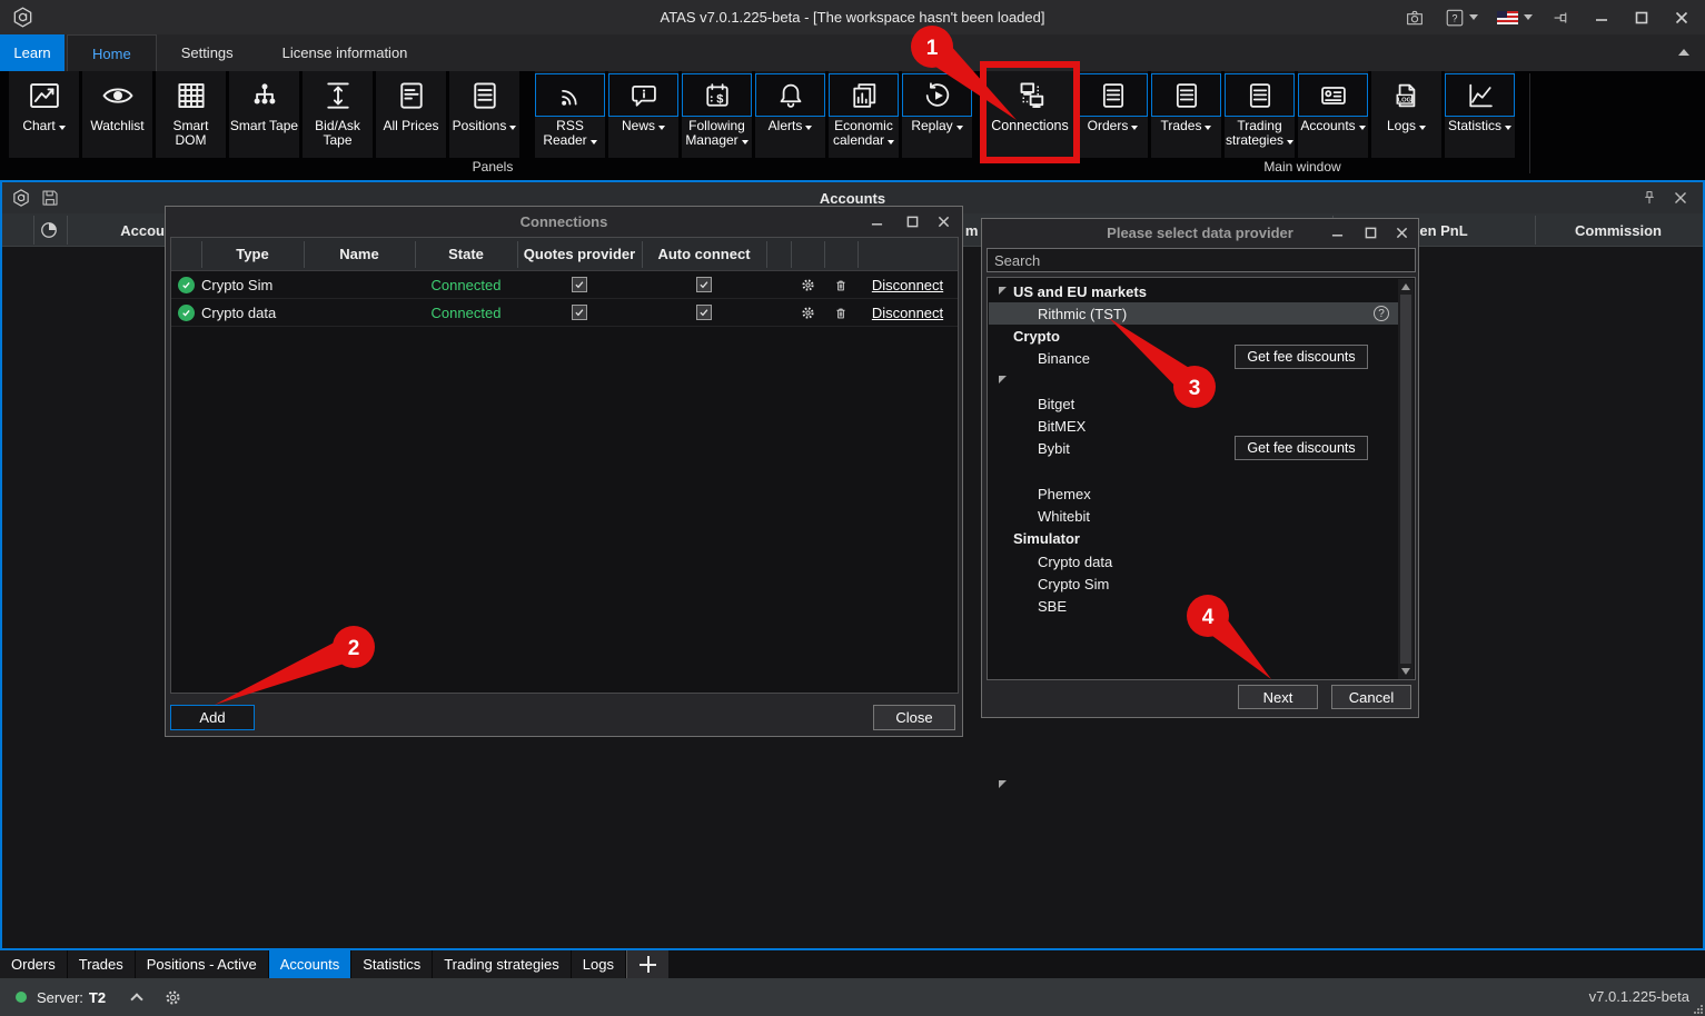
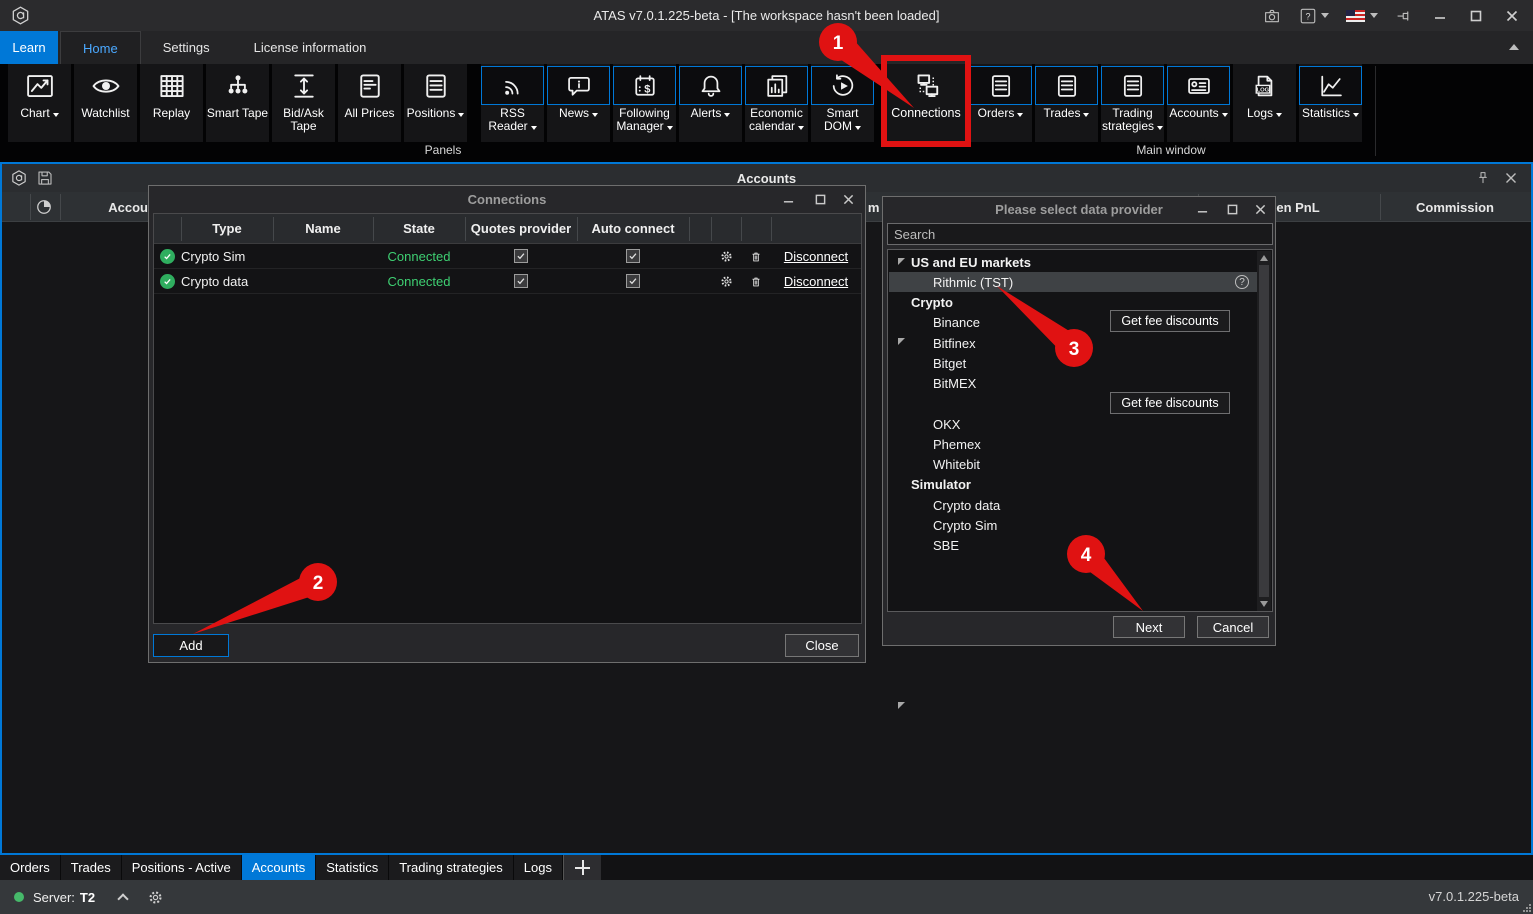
  ATAS v7.0.1.225-beta - [The workspace hasn't been loaded]
  ?
  Learn
  Home
  Settings
  License information
  Chart
  Watchlist
- Smart DOM
+ Replay
  Smart Tape
  Bid/Ask Tape
  All Prices
  Positions
  RSS Reader
  News
  $
  Following Manager
  Alerts
  Economic calendar
- Replay
+ Smart DOM
  Connections
  Orders
  Trades
  Trading strategies
  Accounts
  Logs
  Statistics
  Panels
  Main window
  Accounts
  Accou
  en PnL
  Commission
  Connections
  Type
  Name
  State
  Quotes provider
  Auto connect
  Crypto Sim
  Connected
  Disconnect
  Crypto data
  Connected
  Disconnect
  Add
  Close
  Please select data provider
  Search
  US and EU markets
  Rithmic (TST)
  ?
  Crypto
  Binance
  Get fee discounts
+ Bitfinex
  Bitget
  BitMEX
- Bybit
  Get fee discounts
+ OKX
  Phemex
  Whitebit
  Simulator
  Crypto data
  Crypto Sim
  SBE
  Next
  Cancel
  Orders
  Trades
  Positions - Active
  Accounts
  Statistics
  Trading strategies
  Logs
  Server:
  T2
  v7.0.1.225-beta
  1
  2
  3
  4
